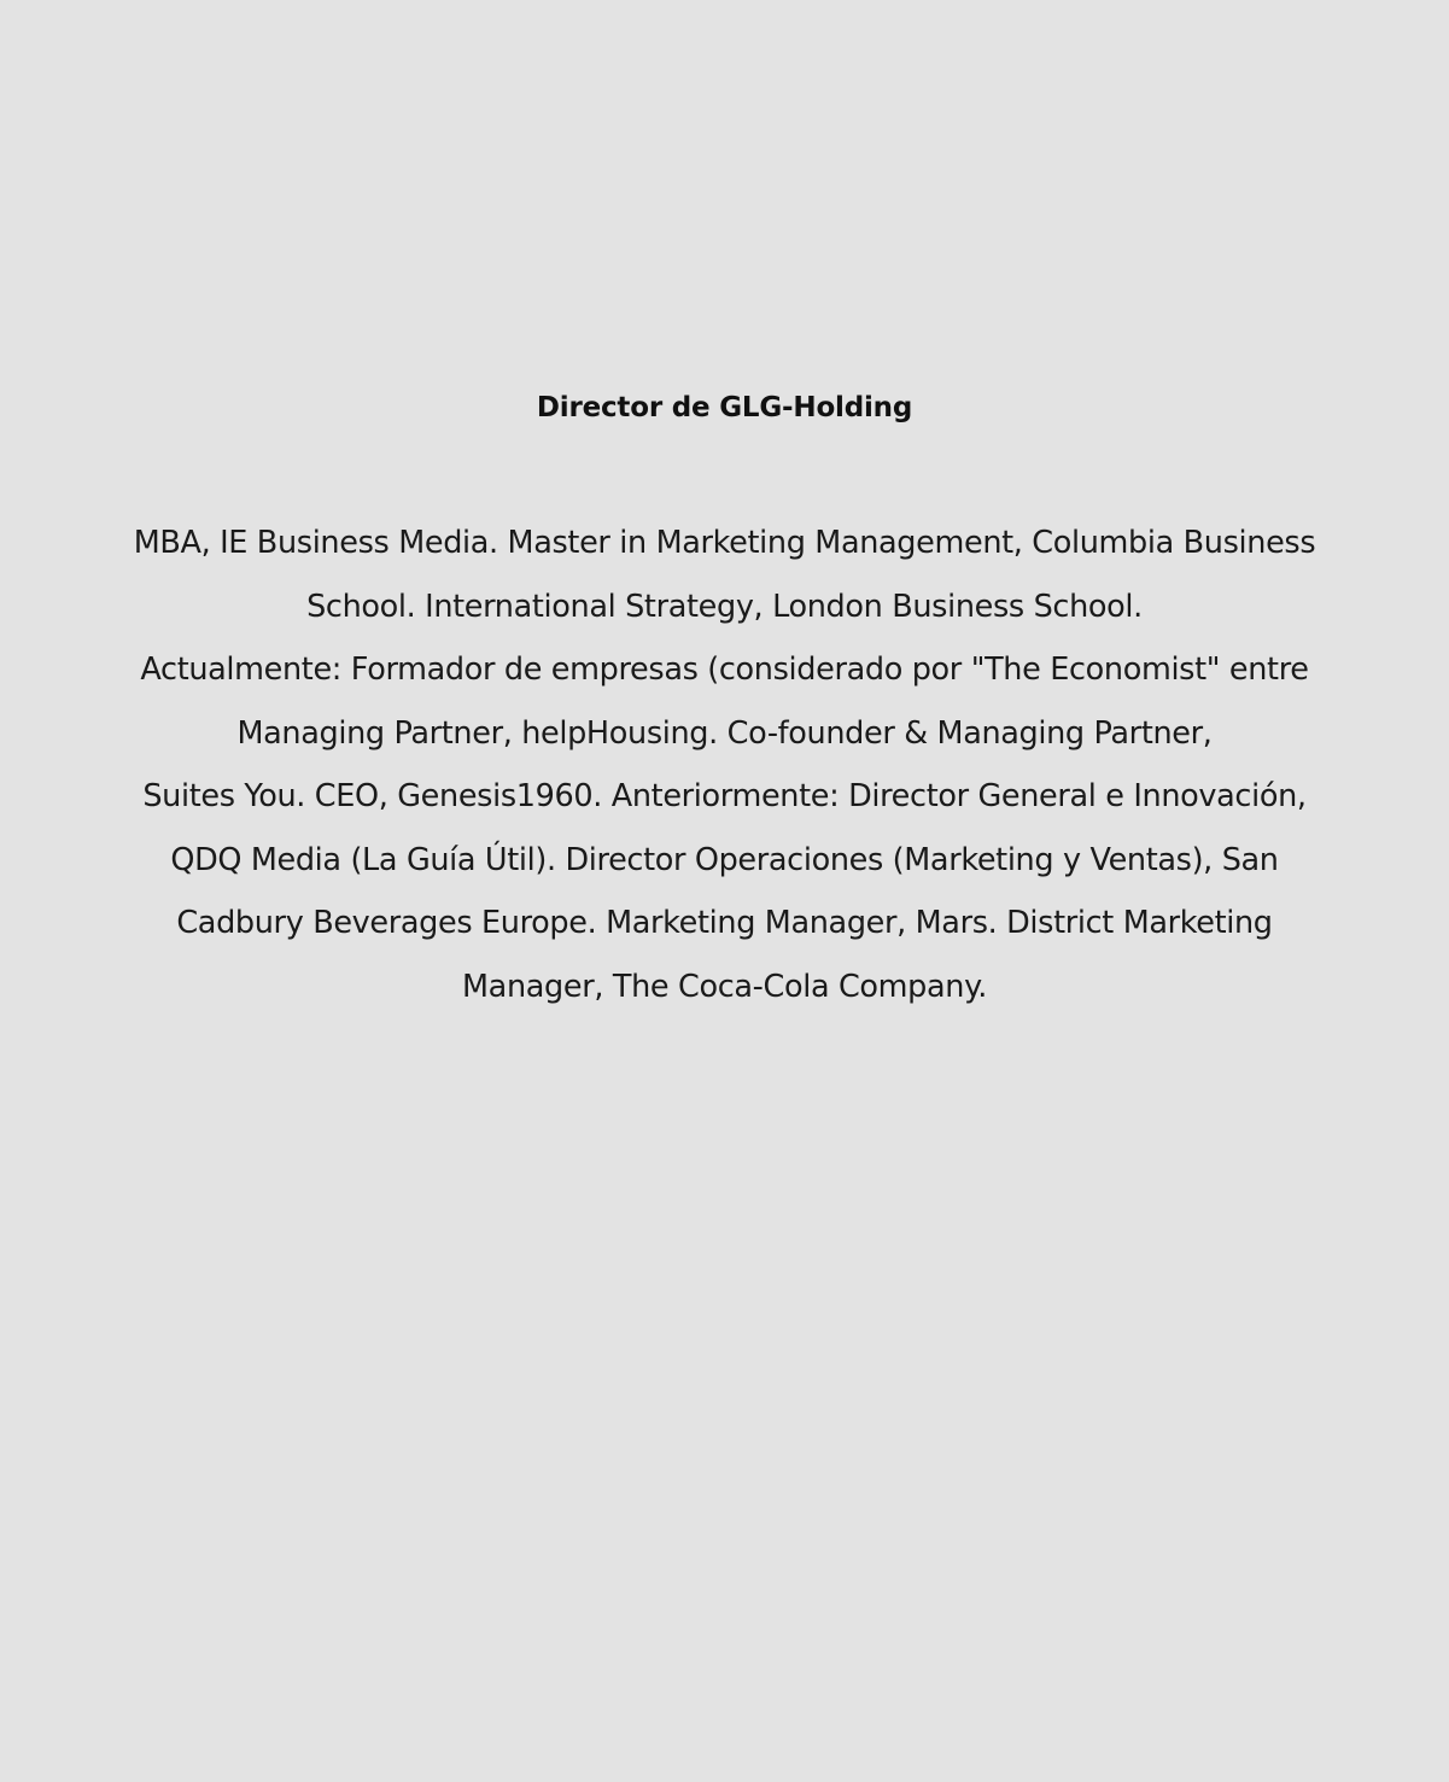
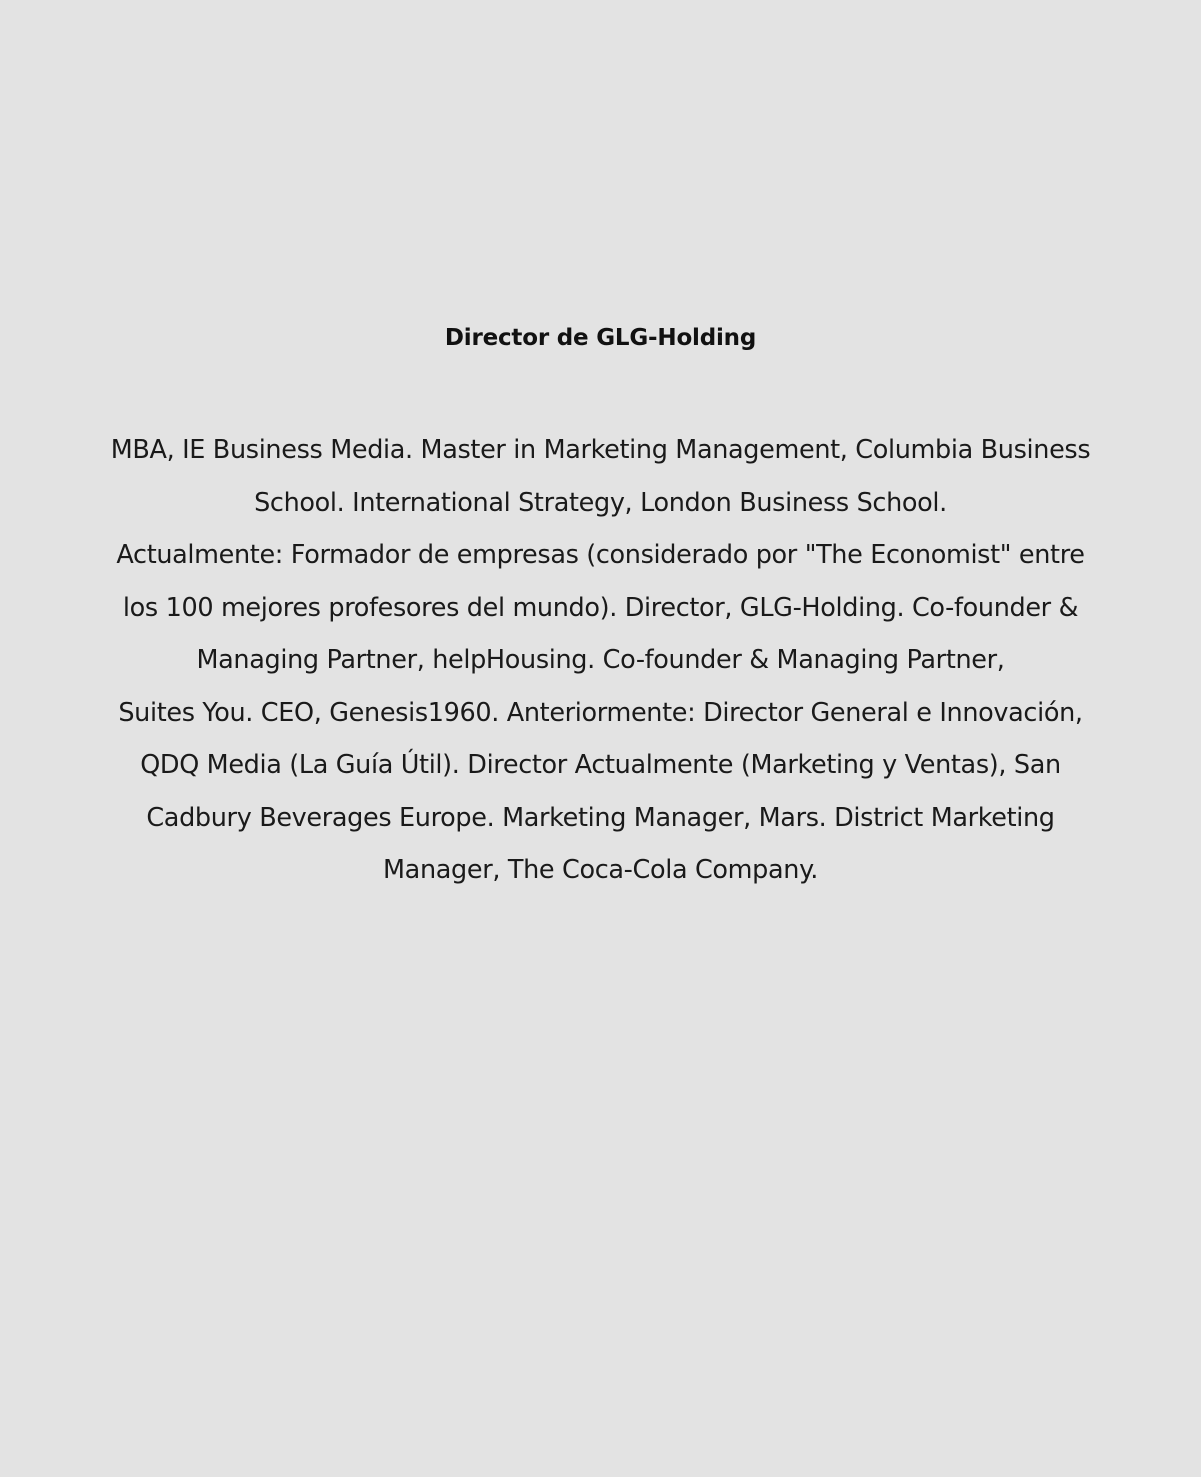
  Director de GLG-Holding
  MBA, IE Business Media. Master in Marketing Management, Columbia Business
  School. International Strategy, London Business School.
  Actualmente: Formador de empresas (considerado por "The Economist" entre
+ los 100 mejores profesores del mundo). Director, GLG-Holding. Co-founder &
  Managing Partner, helpHousing. Co-founder & Managing Partner,
  Suites You. CEO, Genesis1960. Anteriormente: Director General e Innovación,
- QDQ Media (La Guía Útil). Director Operaciones (Marketing y Ventas), San
+ QDQ Media (La Guía Útil). Director Actualmente (Marketing y Ventas), San
  Cadbury Beverages Europe. Marketing Manager, Mars. District Marketing
  Manager, The Coca-Cola Company.
